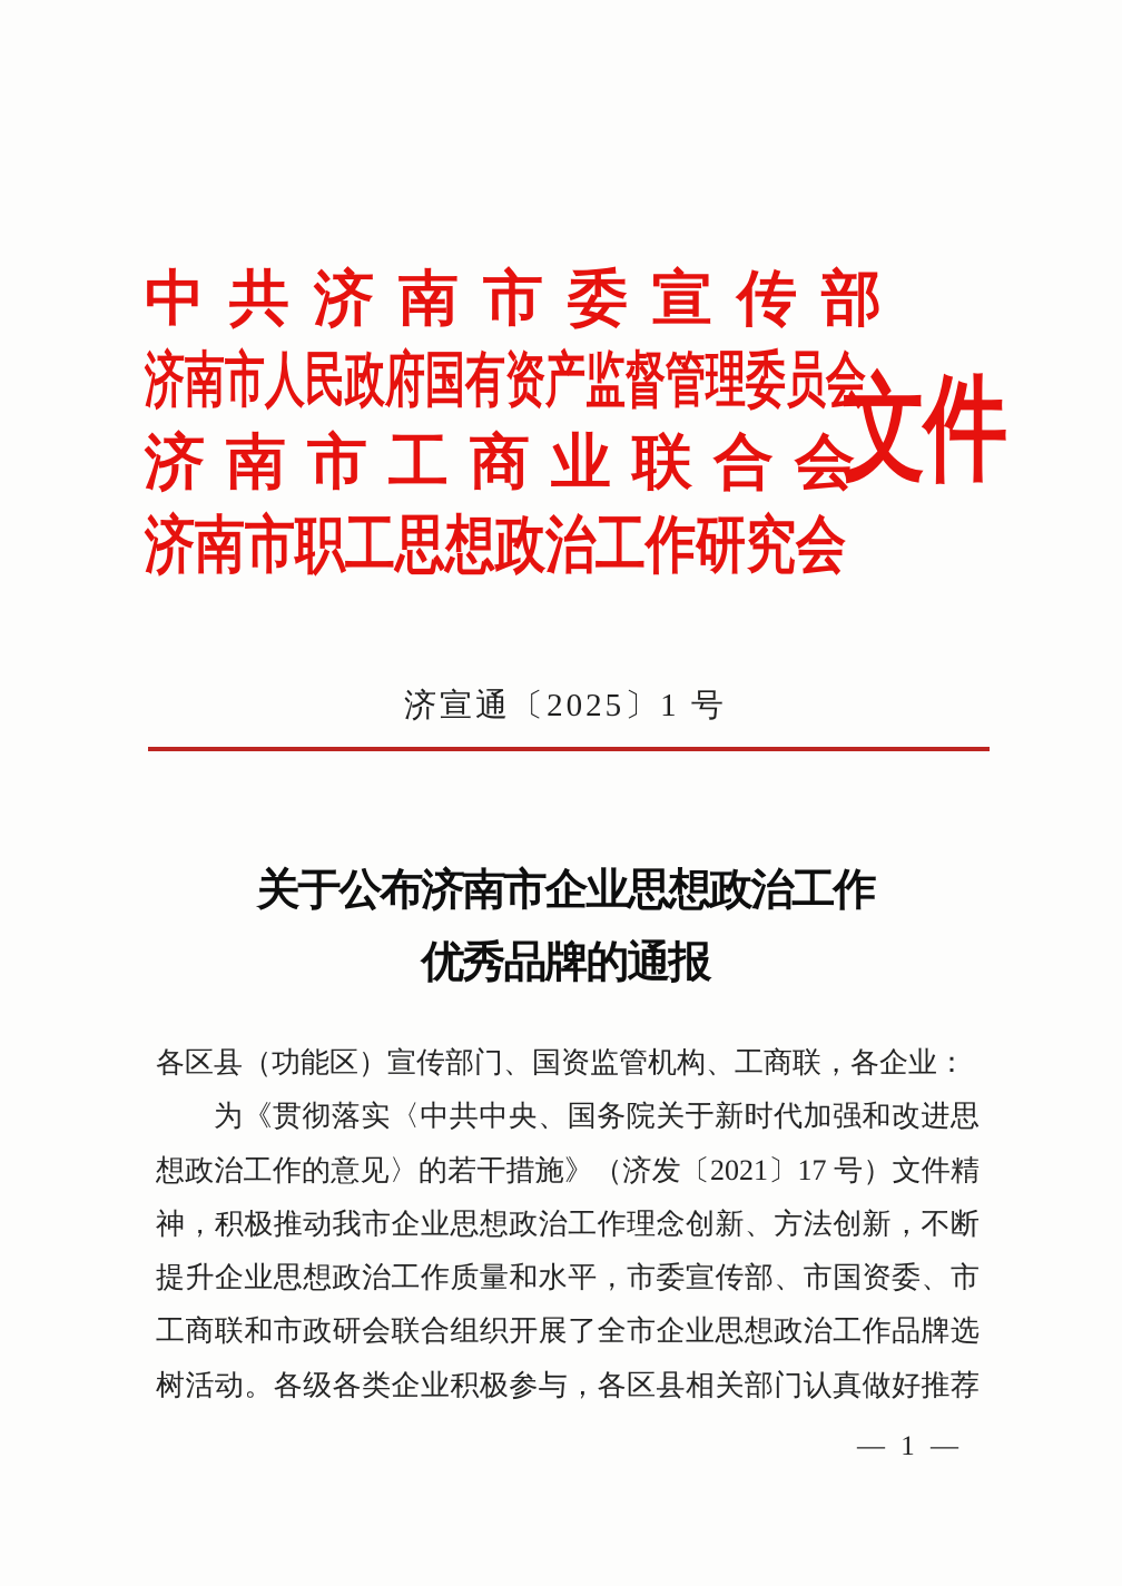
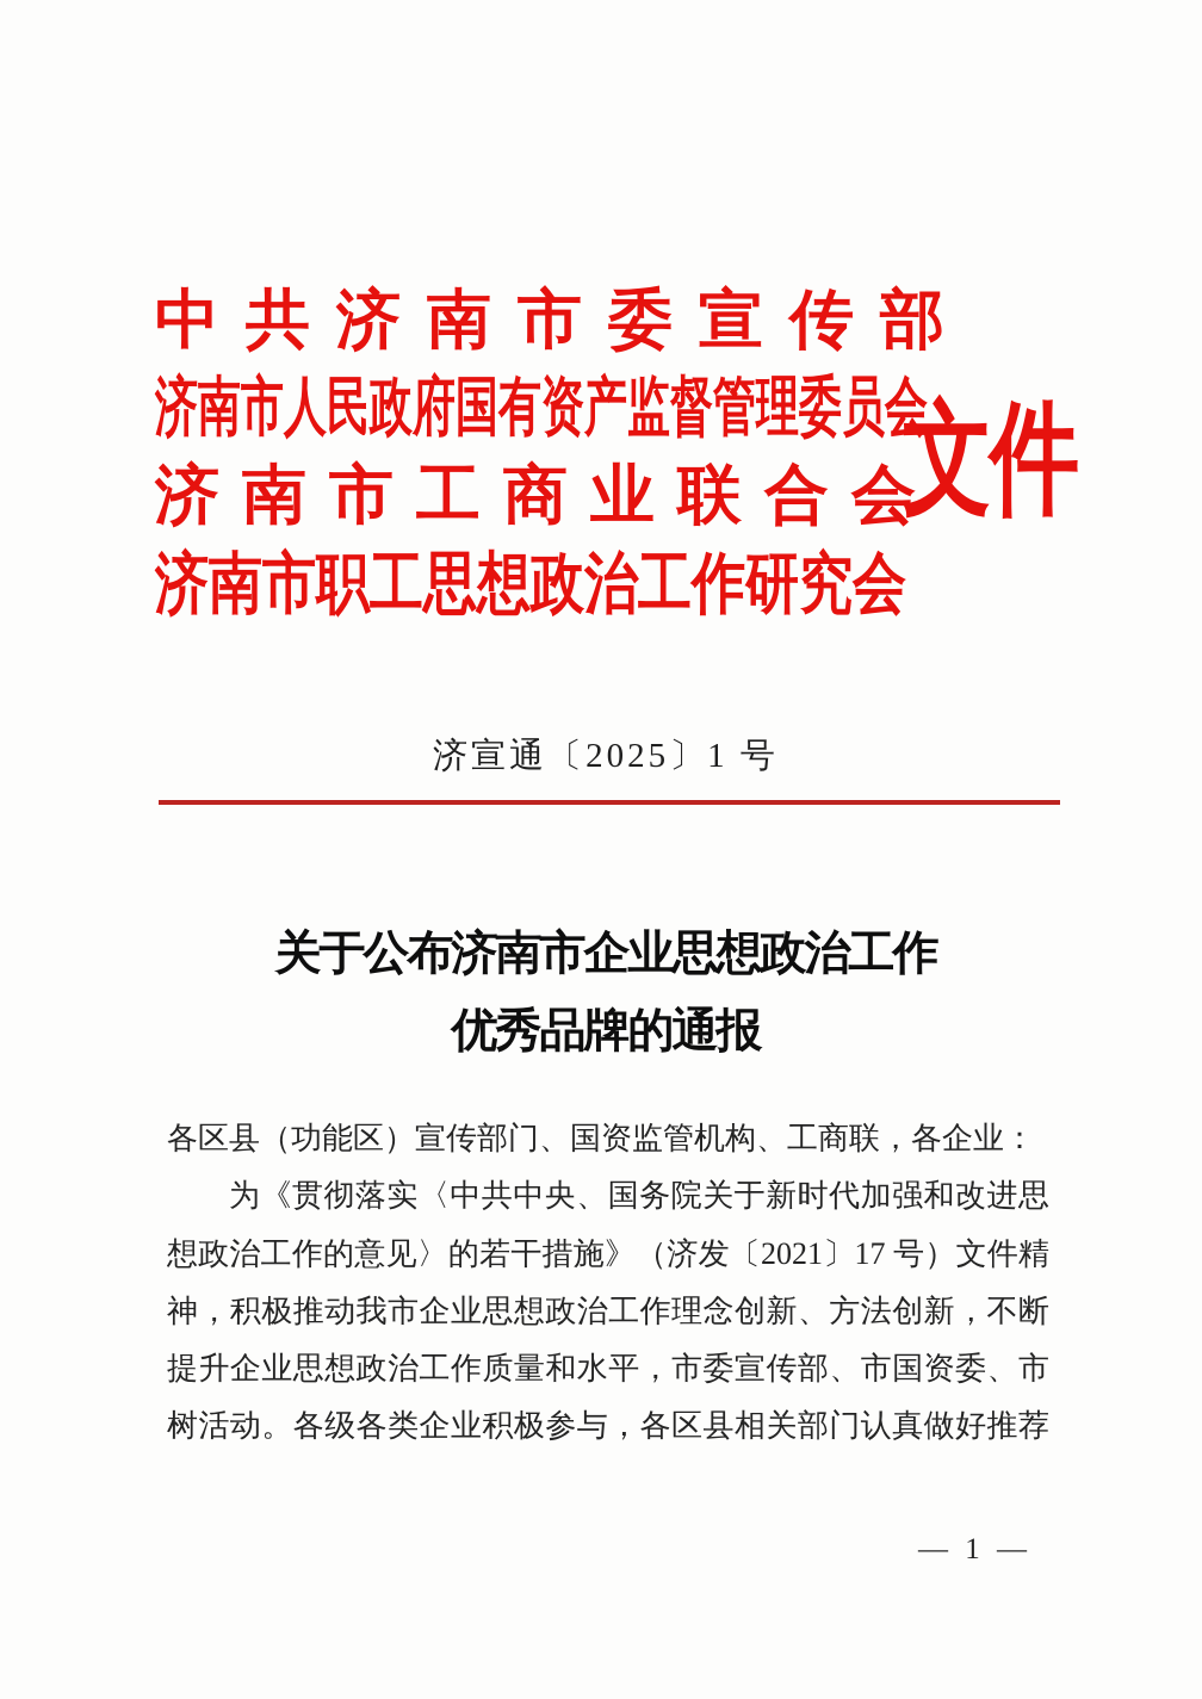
  中共济南市委宣传部
  济南市人民政府国有资产监督管理委员会
  济南市工商业联合会
  济南市职工思想政治工作研究会
  文件
  济宣通〔2025〕1 号
  关于公布济南市企业思想政治工作
  优秀品牌的通报
  各区县（功能区）宣传部门、国资监管机构、工商联，各企业：
  为《贯彻落实〈中共中央、国务院关于新时代加强和改进思
  想政治工作的意见〉的若干措施》（济发〔2021〕17 号）文件精
  神，积极推动我市企业思想政治工作理念创新、方法创新，不断
  提升企业思想政治工作质量和水平，市委宣传部、市国资委、市
- 工商联和市政研会联合组织开展了全市企业思想政治工作品牌选
  树活动。各级各类企业积极参与，各区县相关部门认真做好推荐
  — 1 —
